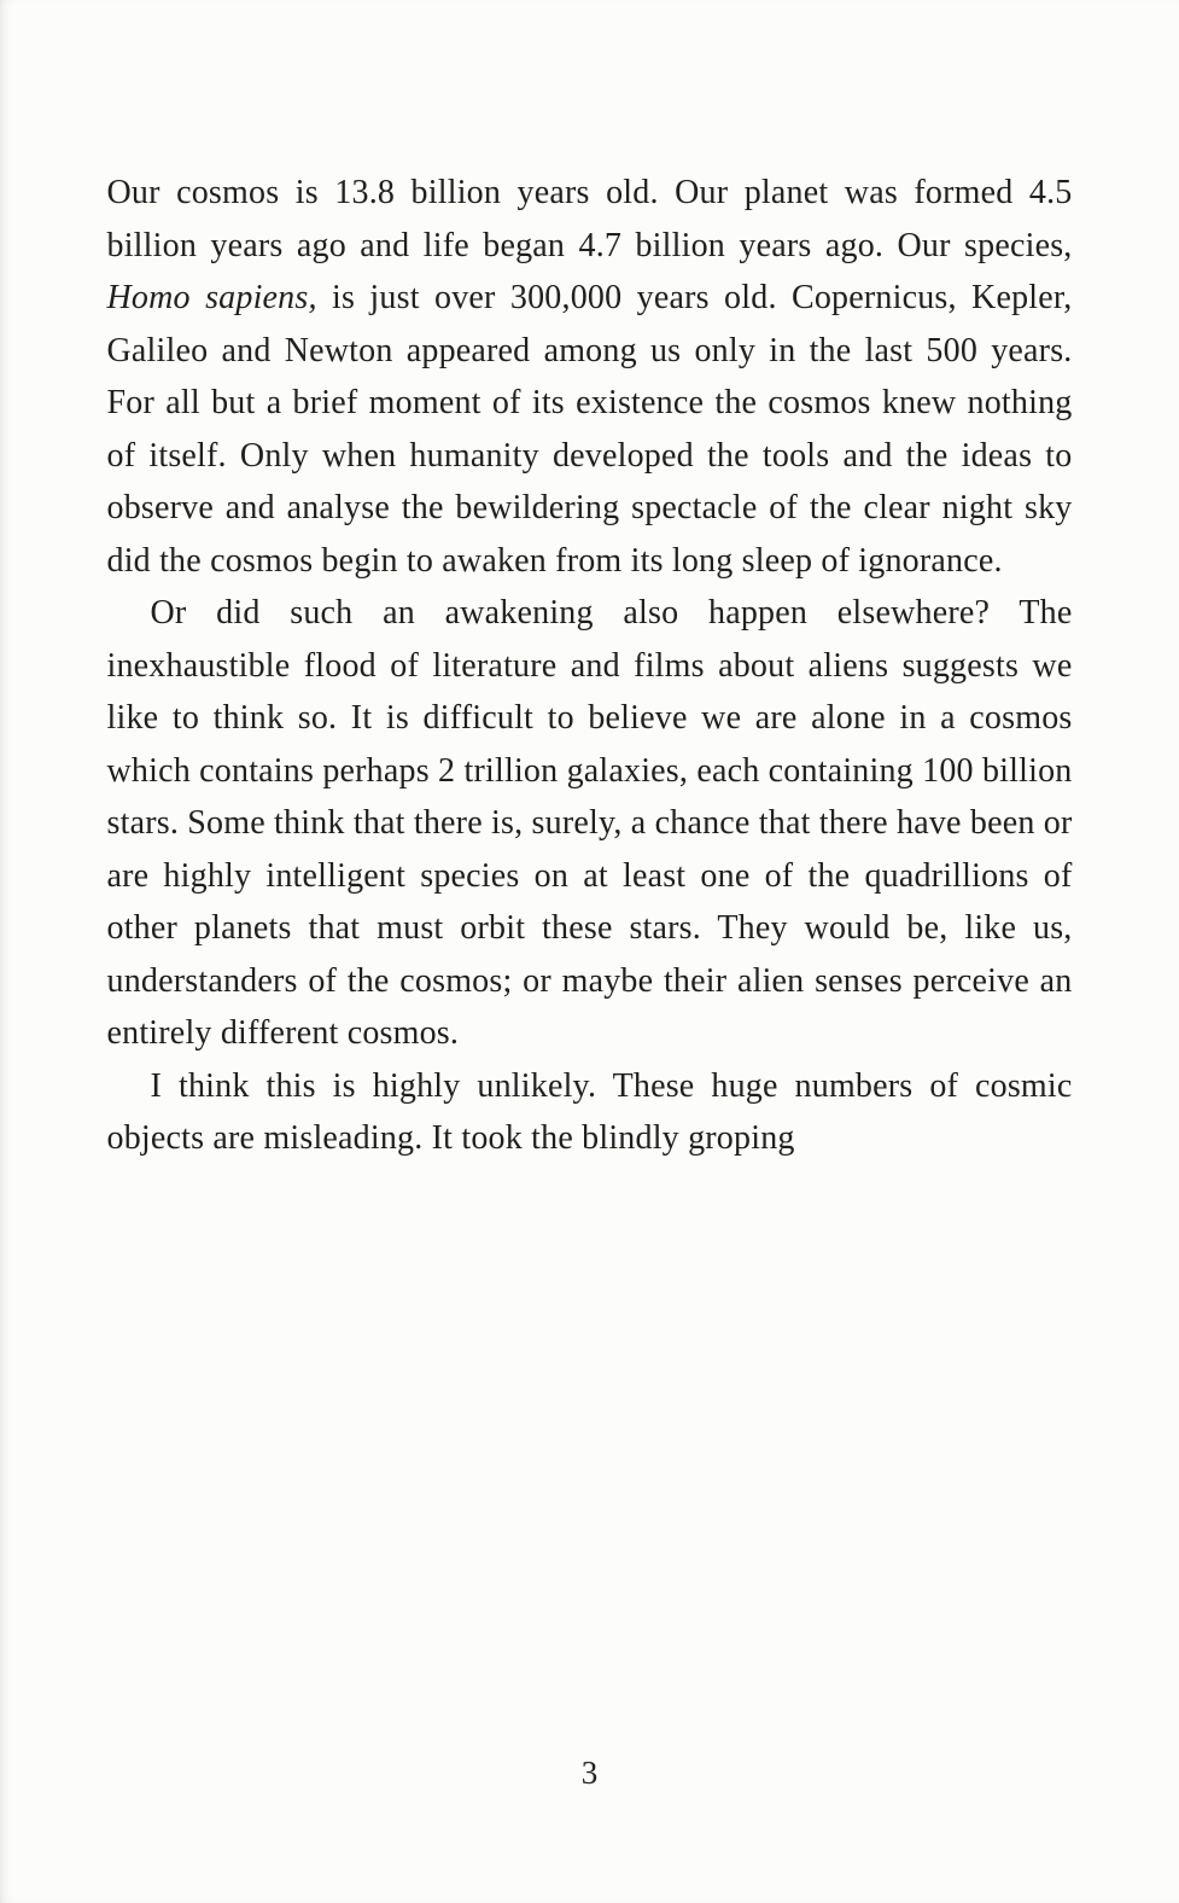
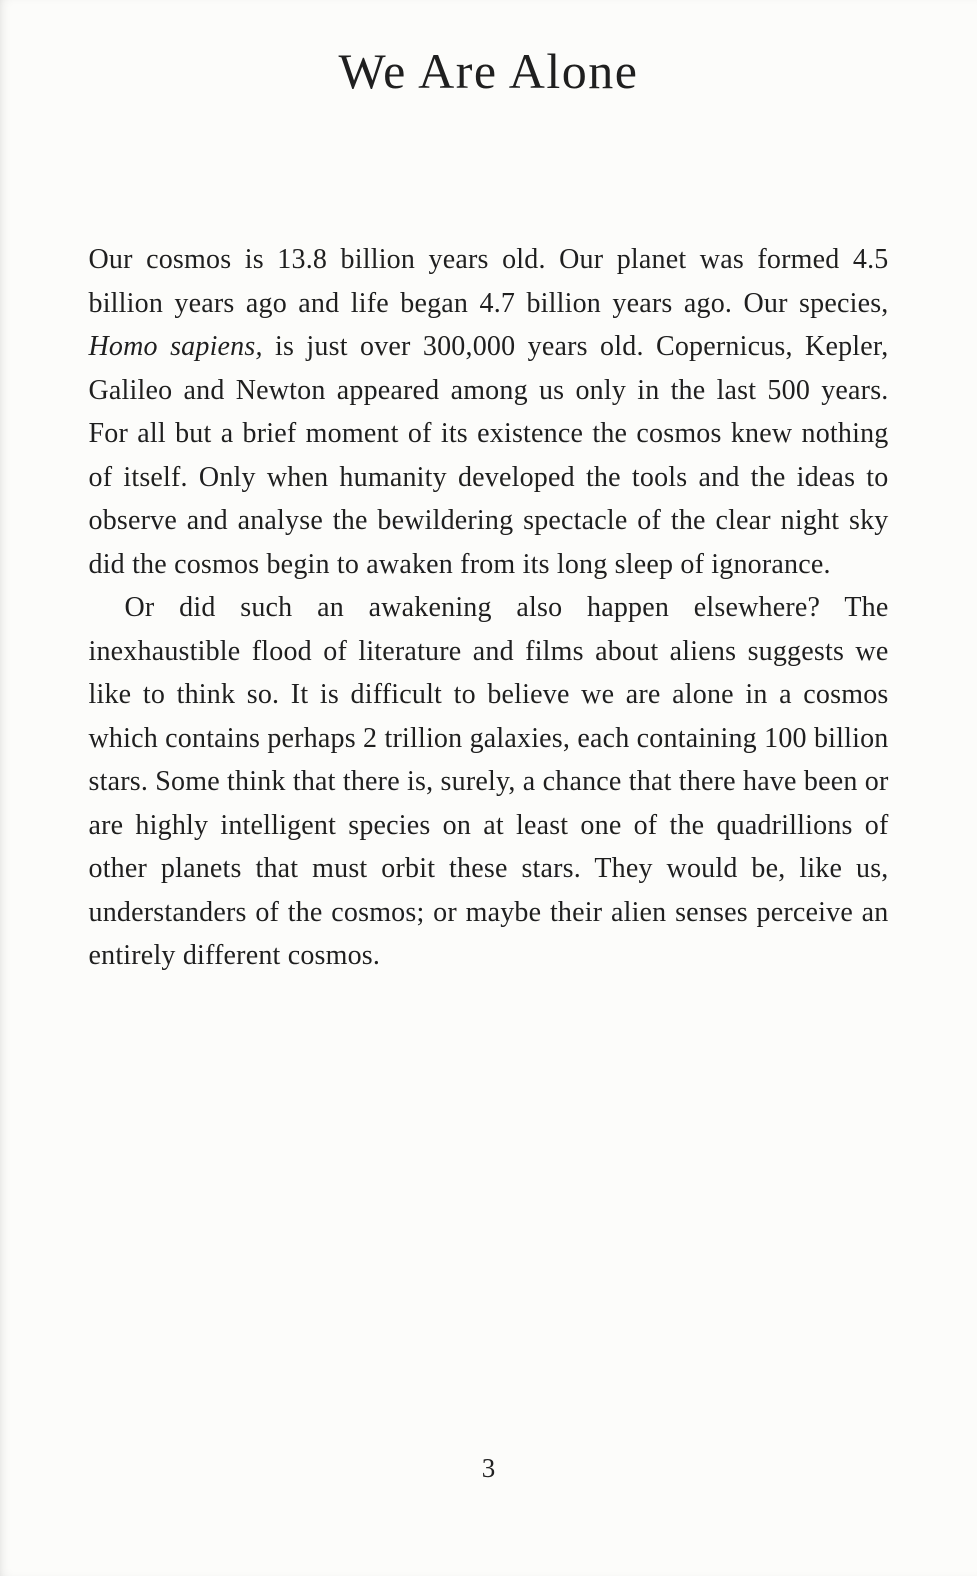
+ We Are Alone
  Our cosmos is 13.8 billion years old. Our planet was formed 4.5 billion years ago and life began 4.7 billion years ago. Our species, Homo sapiens, is just over 300,000 years old. Copernicus, Kepler, Galileo and Newton appeared among us only in the last 500 years. For all but a brief moment of its existence the cosmos knew nothing of itself. Only when humanity developed the tools and the ideas to observe and analyse the bewildering spectacle of the clear night sky did the cosmos begin to awaken from its long sleep of ignorance.
  Or did such an awakening also happen elsewhere? The inexhaustible flood of literature and films about aliens suggests we like to think so. It is difficult to believe we are alone in a cosmos which contains perhaps 2 trillion galaxies, each containing 100 billion stars. Some think that there is, surely, a chance that there have been or are highly intelligent species on at least one of the quadrillions of other planets that must orbit these stars. They would be, like us, understanders of the cosmos; or maybe their alien senses perceive an entirely different cosmos.
- I think this is highly unlikely. These huge numbers of cosmic objects are misleading. It took the blindly groping
  3
